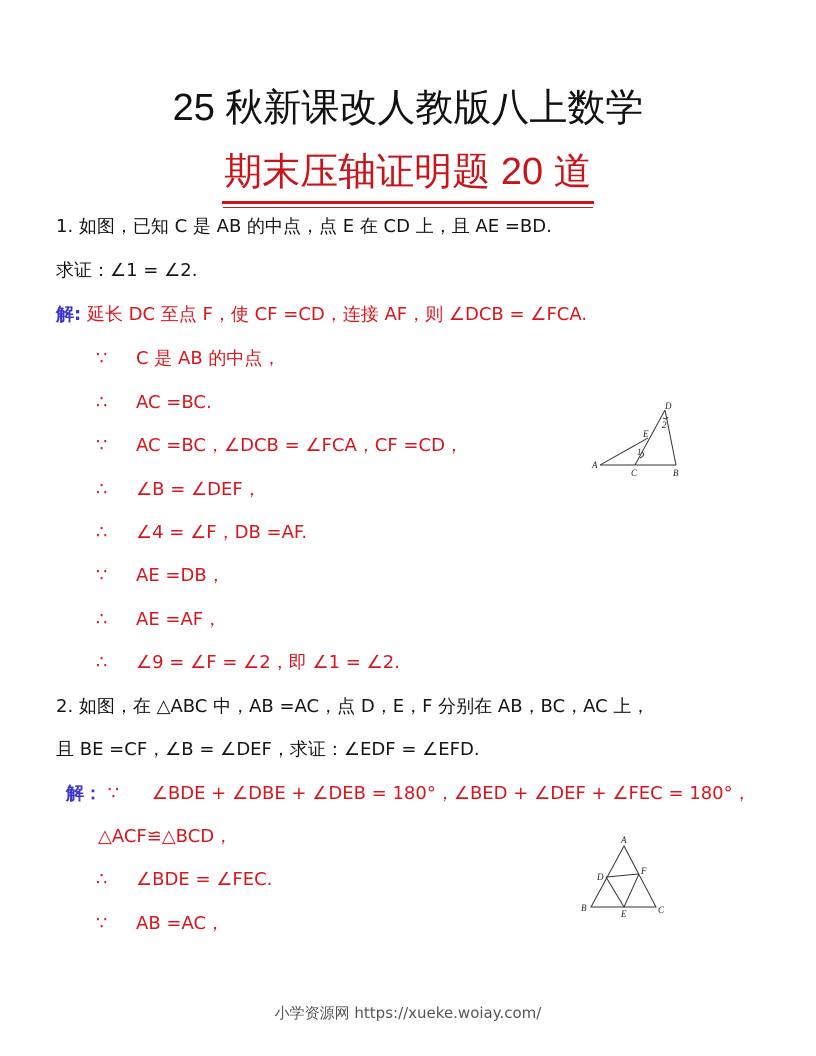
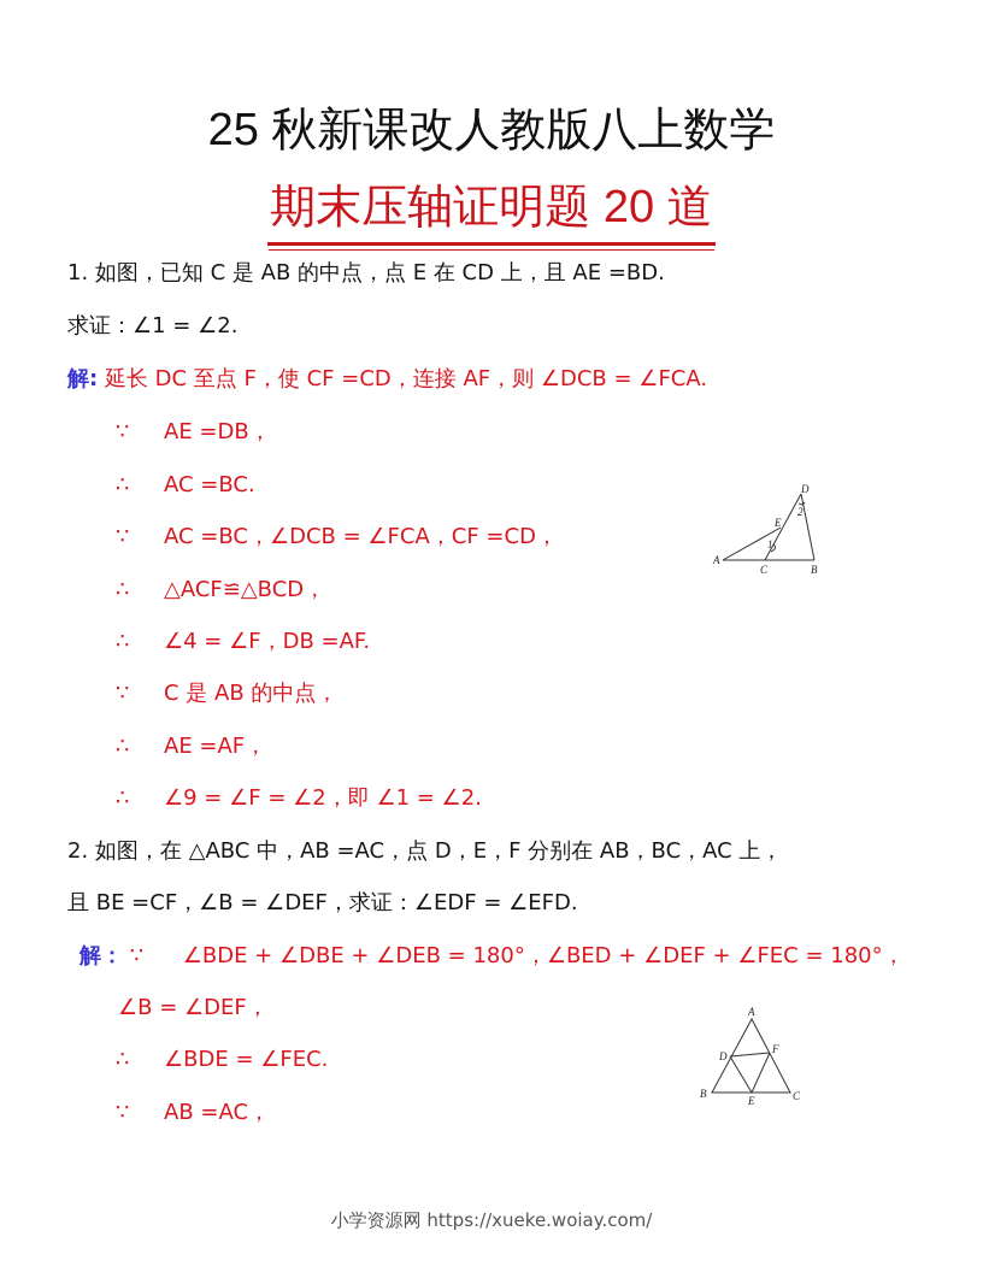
  25 秋新课改人教版八上数学
  期末压轴证明题 20 道
  1. 如图，已知 C 是 AB 的中点，点 E 在 CD 上，且 AE =BD.
  求证：∠1 = ∠2.
  解: 延长 DC 至点 F，使 CF =CD，连接 AF，则 ∠DCB = ∠FCA.
- ∵ C 是 AB 的中点，
+ ∵ AE =DB，
  ∴ AC =BC.
  ∵ AC =BC，∠DCB = ∠FCA，CF =CD，
- ∴ ∠B = ∠DEF，
+ ∴ △ACF≌△BCD，
  ∴ ∠4 = ∠F，DB =AF.
- ∵ AE =DB，
+ ∵ C 是 AB 的中点，
  ∴ AE =AF，
  ∴ ∠9 = ∠F = ∠2，即 ∠1 = ∠2.
  A
  C
  B
  D
  E
  1
  2
  2. 如图，在 △ABC 中，AB =AC，点 D，E，F 分别在 AB，BC，AC 上，
  且 BE =CF，∠B = ∠DEF，求证：∠EDF = ∠EFD.
  解： ∵ ∠BDE + ∠DBE + ∠DEB = 180°，∠BED + ∠DEF + ∠FEC = 180°，
- △ACF≌△BCD，
+ ∠B = ∠DEF，
  ∴ ∠BDE = ∠FEC.
  ∵ AB =AC，
  A
  B
  C
  D
  E
  F
  小学资源网 https://xueke.woiay.com/
